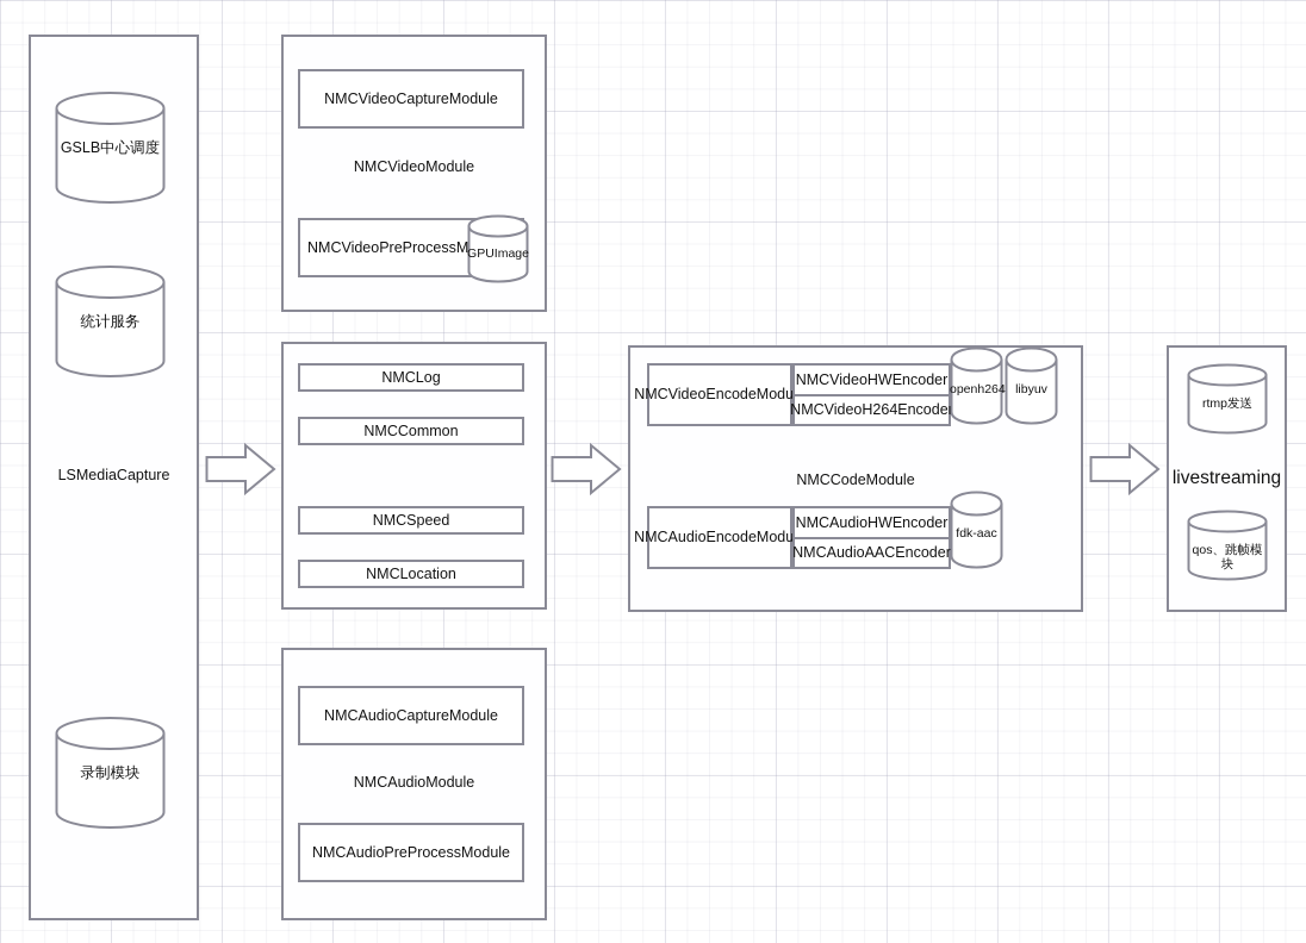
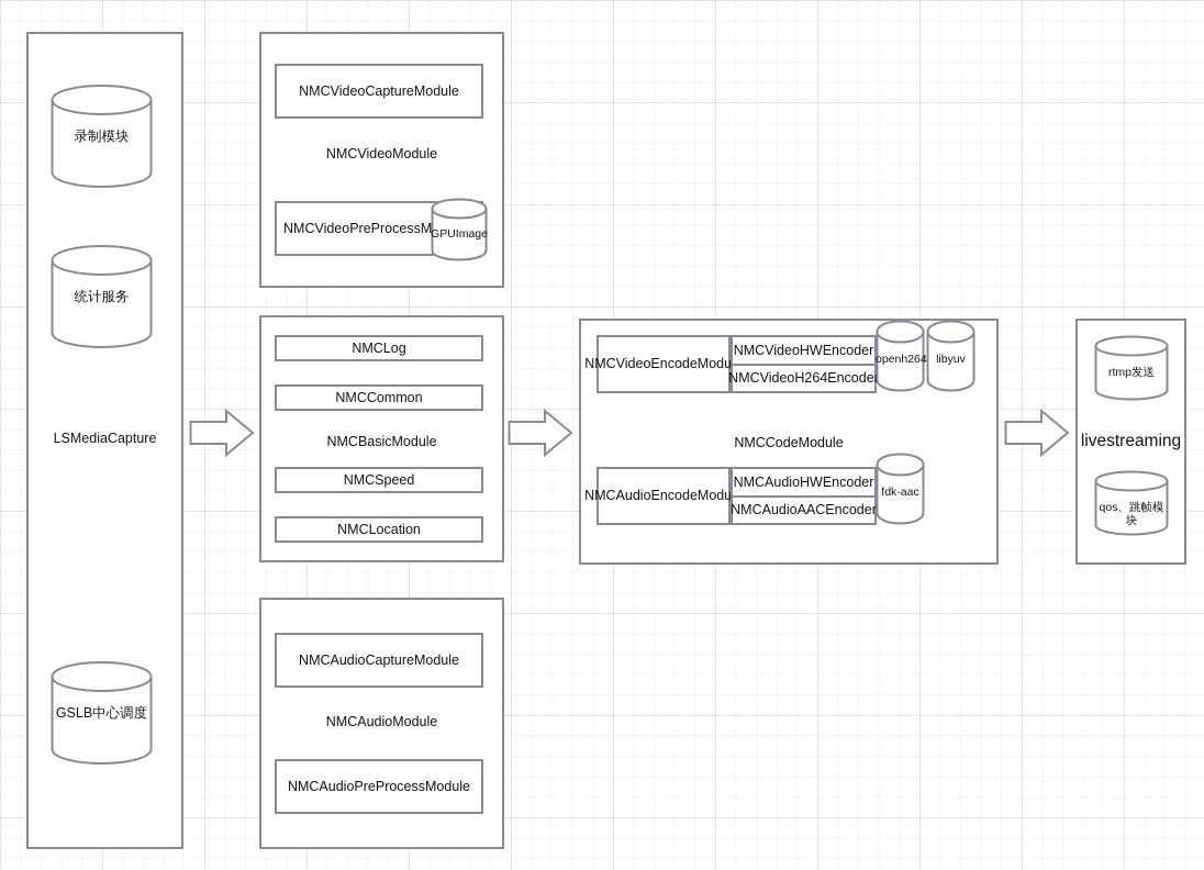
- GSLB中心调度
+ 录制模块
  统计服务
  LSMediaCapture
- 录制模块
+ GSLB中心调度
  NMCVideoCaptureModule
  NMCVideoModule
  NMCVideoPreProcessM
  GPUImage
  NMCLog
  NMCCommon
+ NMCBasicModule
  NMCSpeed
  NMCLocation
  NMCAudioCaptureModule
  NMCAudioModule
  NMCAudioPreProcessModule
  NMCVideoEncodeModu
  NMCVideoHWEncoder
  NMCVideoH264Encode
  openh264
  libyuv
  NMCCodeModule
  NMCAudioEncodeModu
  NMCAudioHWEncoder
  NMCAudioAACEncoder
  fdk-aac
  rtmp发送
  livestreaming
  qos、跳帧模块
